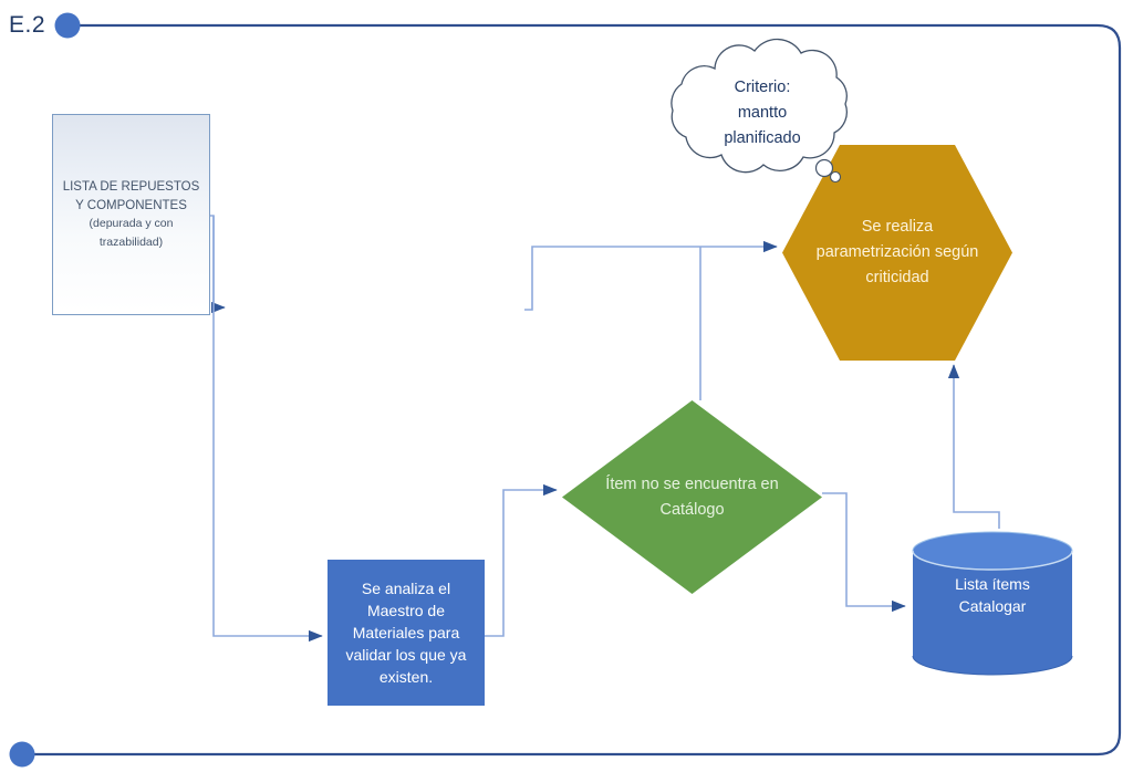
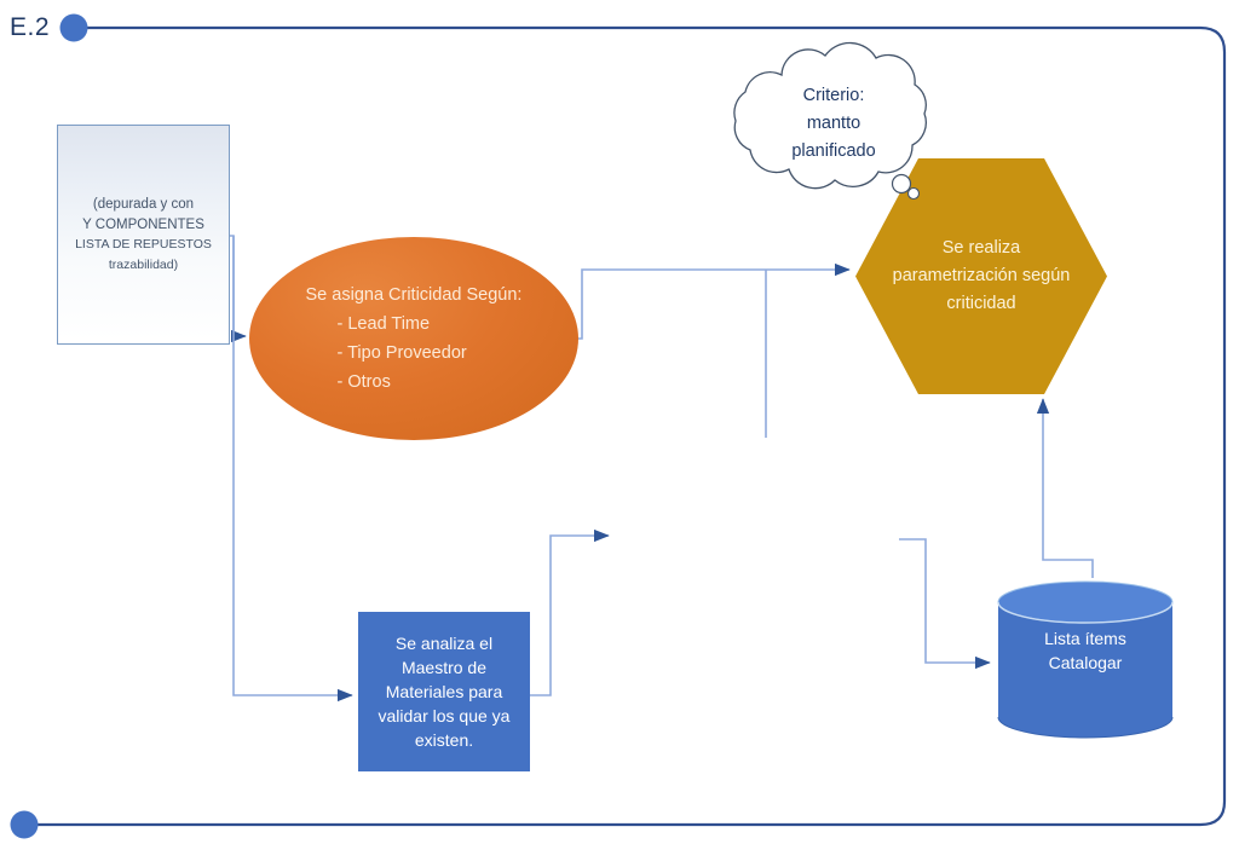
  E.2
- LISTA DE REPUESTOS
+ (depurada y con
  Y COMPONENTES
- (depurada y con
+ LISTA DE REPUESTOS
  trazabilidad)
+ Se asigna Criticidad Según:
+ - Lead Time
+ - Tipo Proveedor
+ - Otros
  Se realiza
  parametrización según
  criticidad
- Ítem no se encuentra en
- Catálogo
  Se analiza el
  Maestro de
  Materiales para
  validar los que ya
  existen.
  Lista ítems
  Catalogar
  Criterio:
  mantto
  planificado
